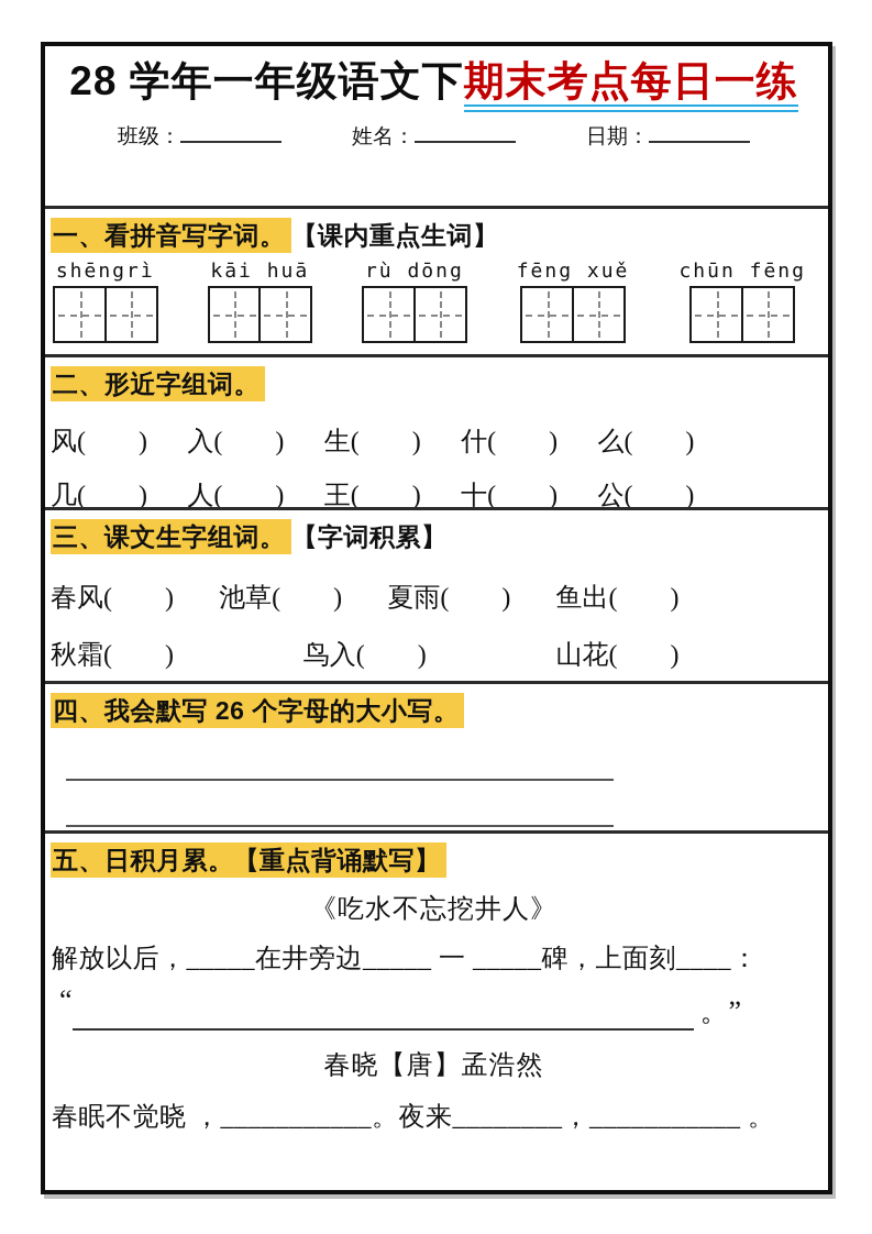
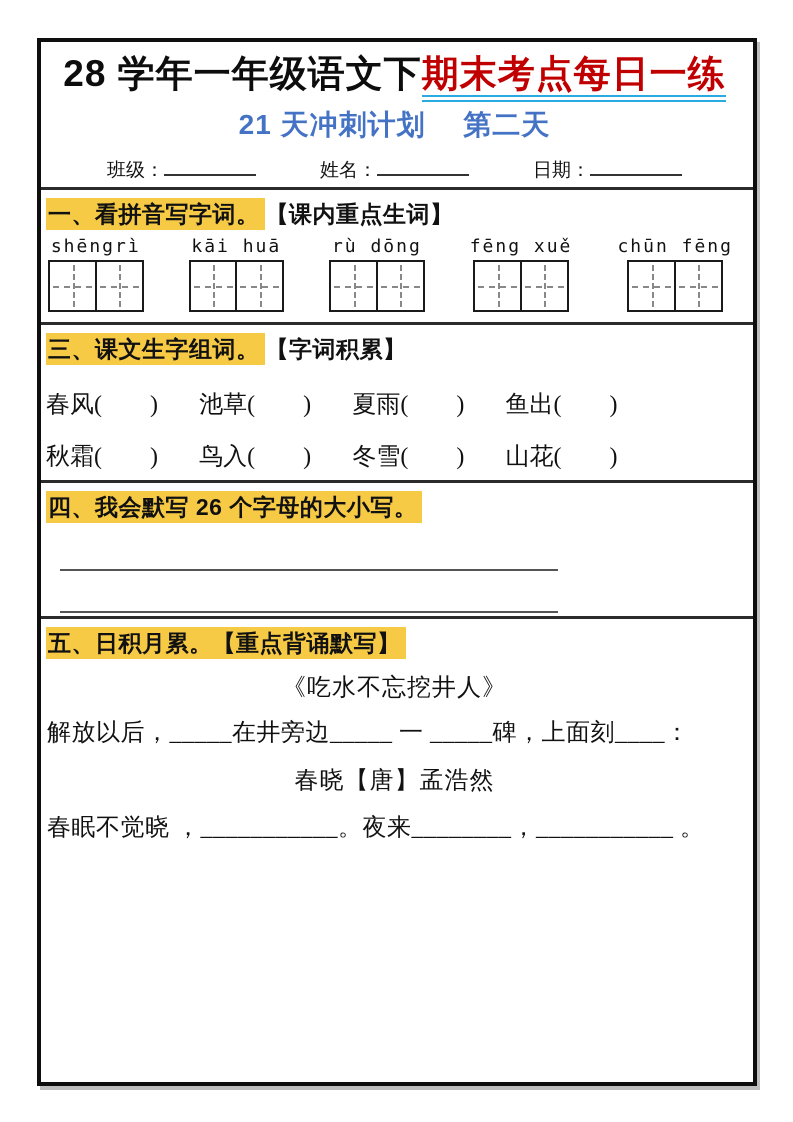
  28 学年一年级语文下期末考点每日一练
+ 21 天冲刺计划 第二天
  班级：
  姓名：
  日期：
  一、看拼音写字词。 【课内重点生词】
  shēngrì
  kāi huā
  rù dōng
  fēng xuě
  chūn fēng
- 二、形近字组词。
- 风( )
- 入( )
- 生( )
- 什( )
- 么( )
- 几( )
- 人( )
- 王( )
- 十( )
- 公( )
  三、课文生字组词。 【字词积累】
  春风( )
  池草( )
  夏雨( )
  鱼出( )
  秋霜( )
  鸟入( )
+ 冬雪( )
  山花( )
  四、我会默写 26 个字母的大小写。
  五、日积月累。【重点背诵默写】
  《吃水不忘挖井人》
  解放以后，_____在井旁边_____ 一 _____碑，上面刻____：
- “
- 。”
  春晓【唐】孟浩然
  春眠不觉晓 ，___________。夜来________，___________ 。
